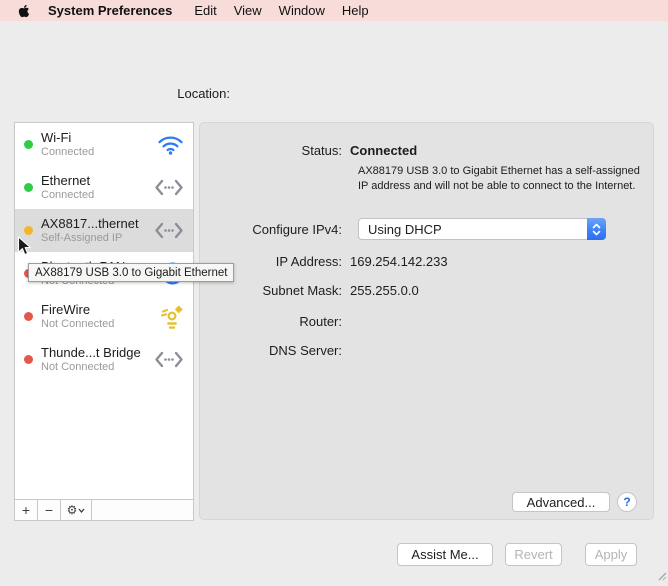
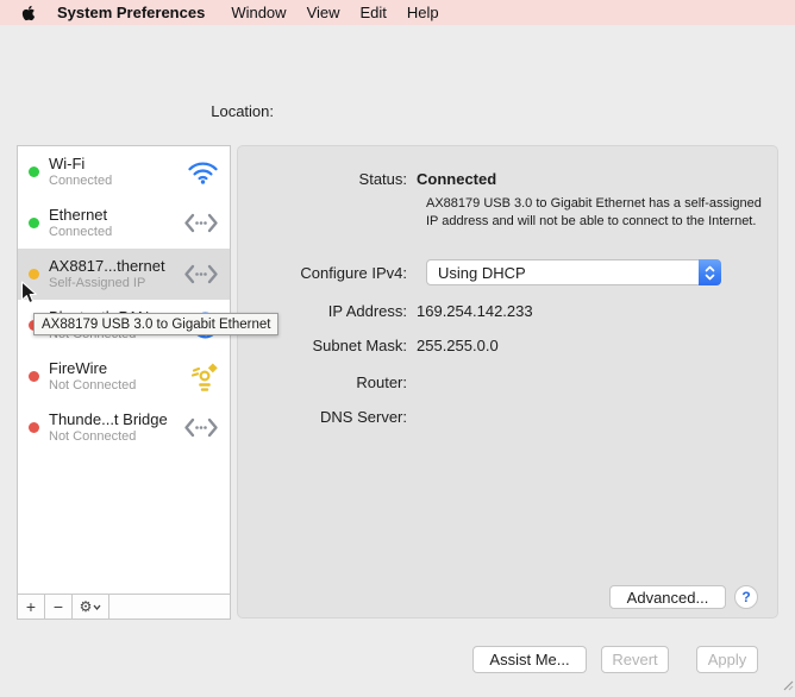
  System Preferences
- Edit
+ Window
  View
- Window
+ Edit
  Help
  Location:
  Wi-Fi
  Connected
  Ethernet
  Connected
  AX8817...thernet
  Self-Assigned IP
  FireWire
  Not Connected
  Thunde...t Bridge
  Not Connected
  +
  −
  ⚙
  Status:
  Connected
  AX88179 USB 3.0 to Gigabit Ethernet has a self-assigned IP address and will not be able to connect to the Internet.
  Configure IPv4:
  Using DHCP
  IP Address:
  169.254.142.233
  Subnet Mask:
  255.255.0.0
  Router:
  DNS Server:
  Advanced...
  ?
  Assist Me...
  Revert
  Apply
  AX88179 USB 3.0 to Gigabit Ethernet
